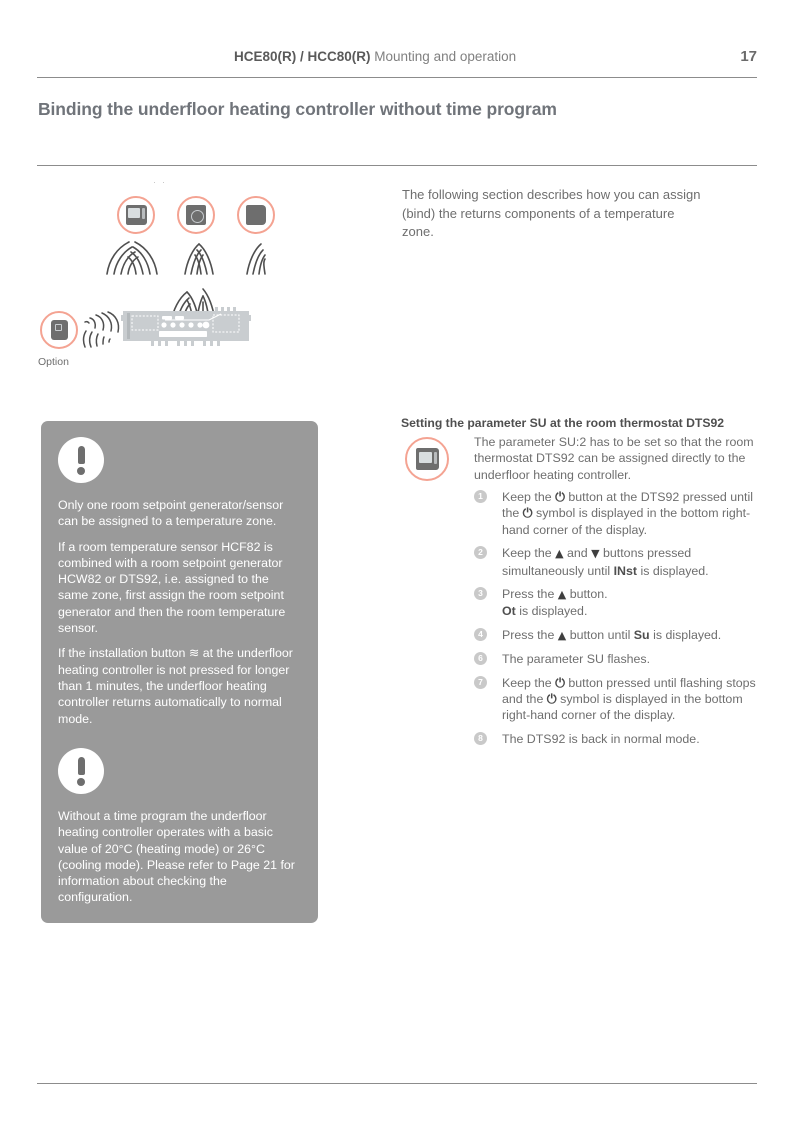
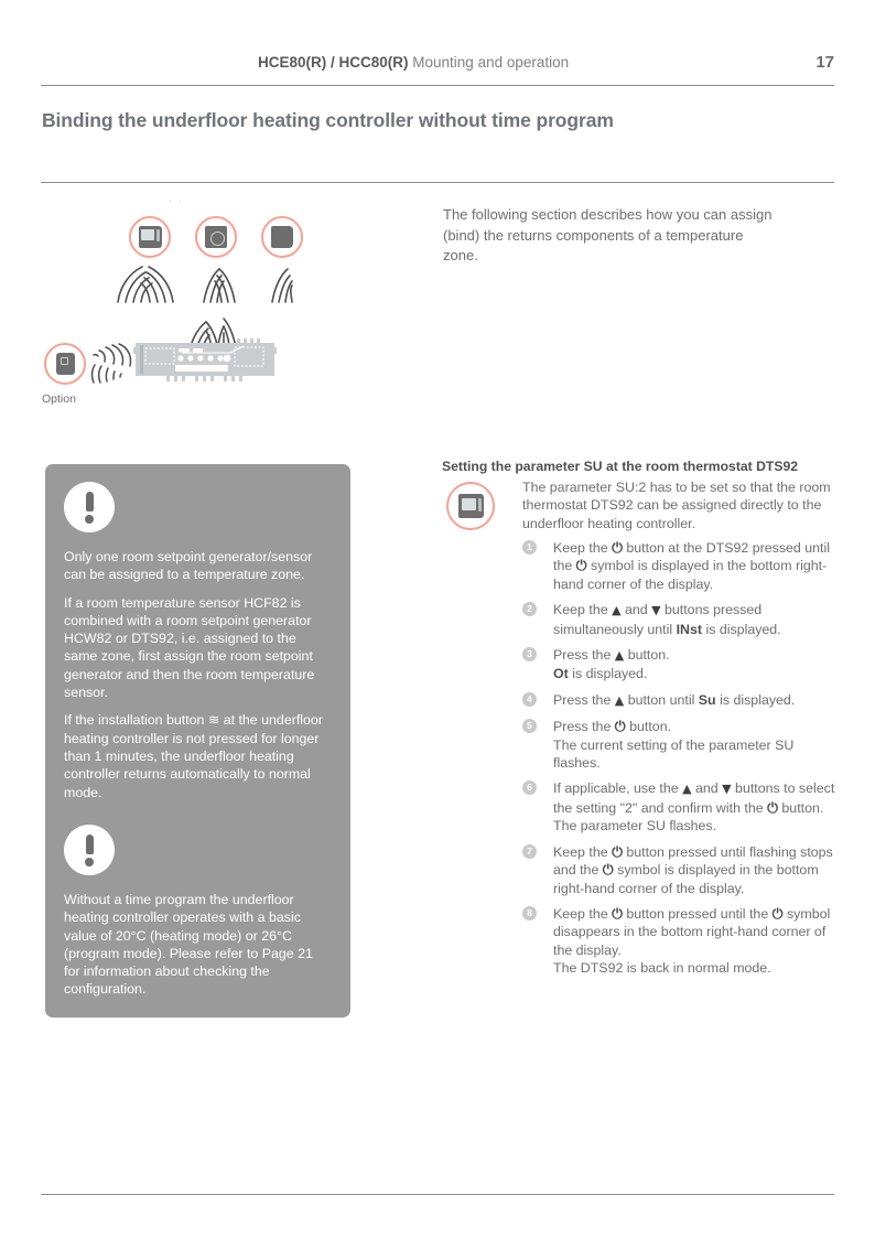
  HCE80(R) / HCC80(R) Mounting and operation
  17
  Binding the underfloor heating controller without time program
  ··
  Option
  The following section describes how you can assign (bind) the returns components of a temperature zone.
  Only one room setpoint generator/sensor can be assigned to a temperature zone.
  If a room temperature sensor HCF82 is combined with a room setpoint generator HCW82 or DTS92, i.e. assigned to the same zone, first assign the room setpoint generator and then the room temperature sensor.
  If the installation button ≋ at the underfloor heating controller is not pressed for longer than 1 minutes, the underfloor heating controller returns automatically to normal mode.
- Without a time program the underfloor heating controller operates with a basic value of 20°C (heating mode) or 26°C (cooling mode). Please refer to Page 21 for information about checking the configuration.
+ Without a time program the underfloor heating controller operates with a basic value of 20°C (heating mode) or 26°C (program mode). Please refer to Page 21 for information about checking the configuration.
  Setting the parameter SU at the room thermostat DTS92
  The parameter SU:2 has to be set so that the room thermostat DTS92 can be assigned directly to the underfloor heating controller.
  1
  Keep the ⏻ button at the DTS92 pressed until the ⏻ symbol is displayed in the bottom right-hand corner of the display.
  2
  Keep the ▲ and ▼ buttons pressed simultaneously until INst is displayed.
  3
  Press the ▲ button.
  Ot is displayed.
  4
  Press the ▲ button until Su is displayed.
+ 5
+ Press the ⏻ button.
+ The current setting of the parameter SU flashes.
  6
+ If applicable, use the ▲ and ▼ buttons to select the setting "2" and confirm with the ⏻ button.
  The parameter SU flashes.
  7
  Keep the ⏻ button pressed until flashing stops and the ⏻ symbol is displayed in the bottom right-hand corner of the display.
  8
+ Keep the ⏻ button pressed until the ⏻ symbol disappears in the bottom right-hand corner of the display.
  The DTS92 is back in normal mode.
